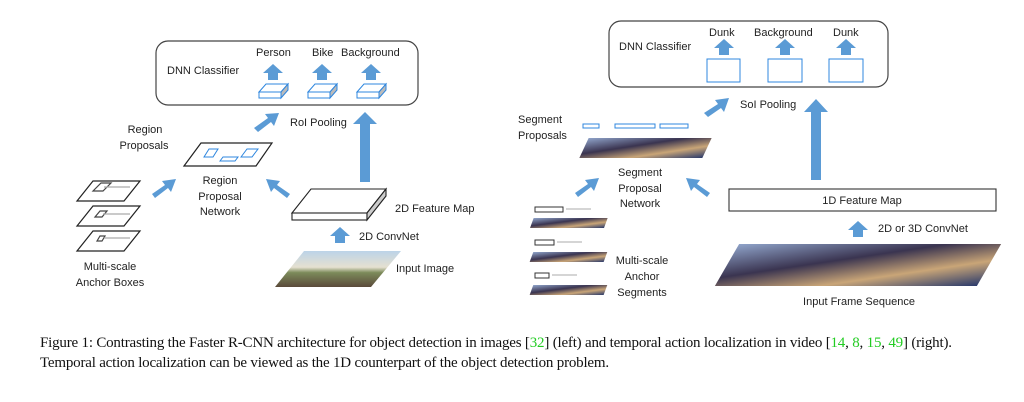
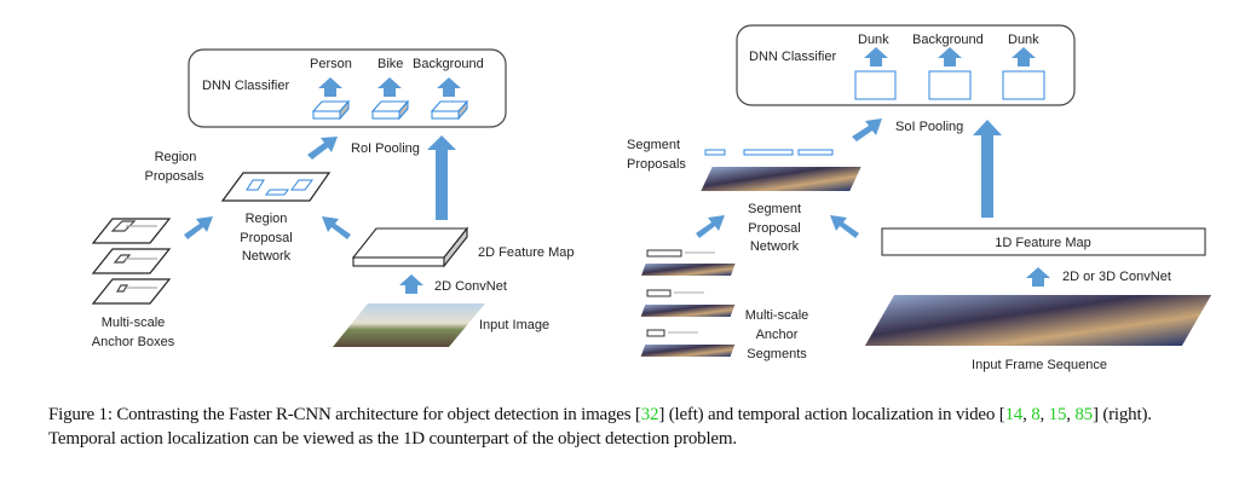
  DNN Classifier
  Person
  Bike
  Background
  RoI Pooling
  Region
  Proposals
  Region
  Proposal
  Network
  Multi-scale
  Anchor Boxes
  2D Feature Map
  2D ConvNet
  Input Image
  DNN Classifier
  Dunk
  Background
  Dunk
  SoI Pooling
  Segment
  Proposals
  Segment
  Proposal
  Network
  Multi-scale
  Anchor
  Segments
  1D Feature Map
  2D or 3D ConvNet
  Input Frame Sequence
- Figure 1: Contrasting the Faster R-CNN architecture for object detection in images [32] (left) and temporal action localization in video [14, 8, 15, 49] (right). Temporal action localization can be viewed as the 1D counterpart of the object detection problem.
+ Figure 1: Contrasting the Faster R-CNN architecture for object detection in images [32] (left) and temporal action localization in video [14, 8, 15, 85] (right). Temporal action localization can be viewed as the 1D counterpart of the object detection problem.
